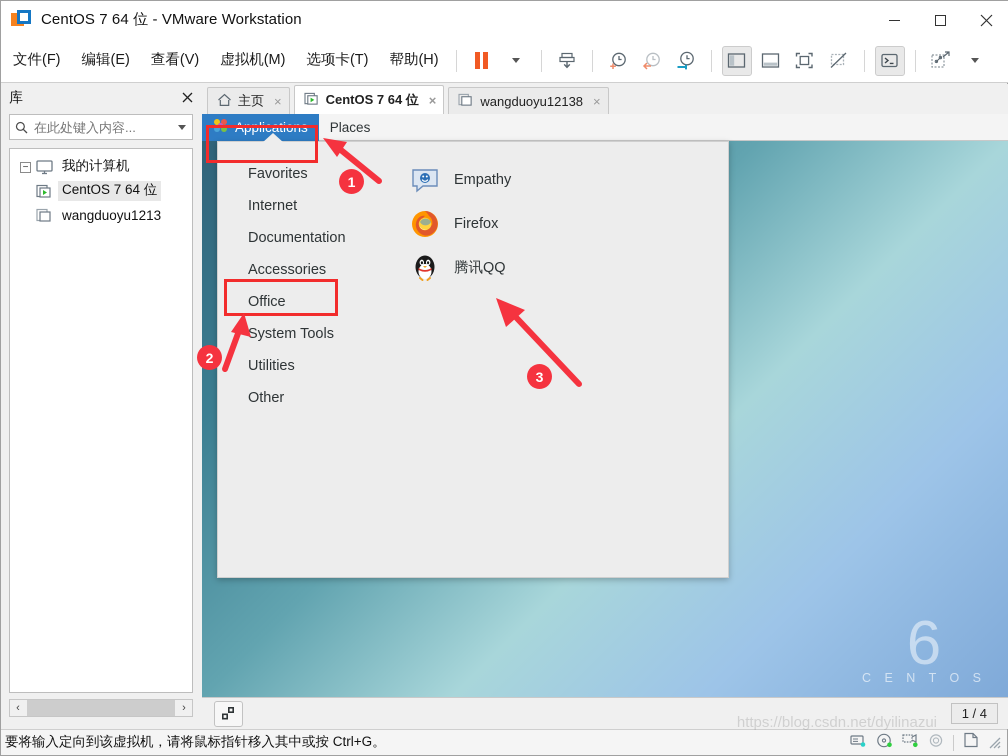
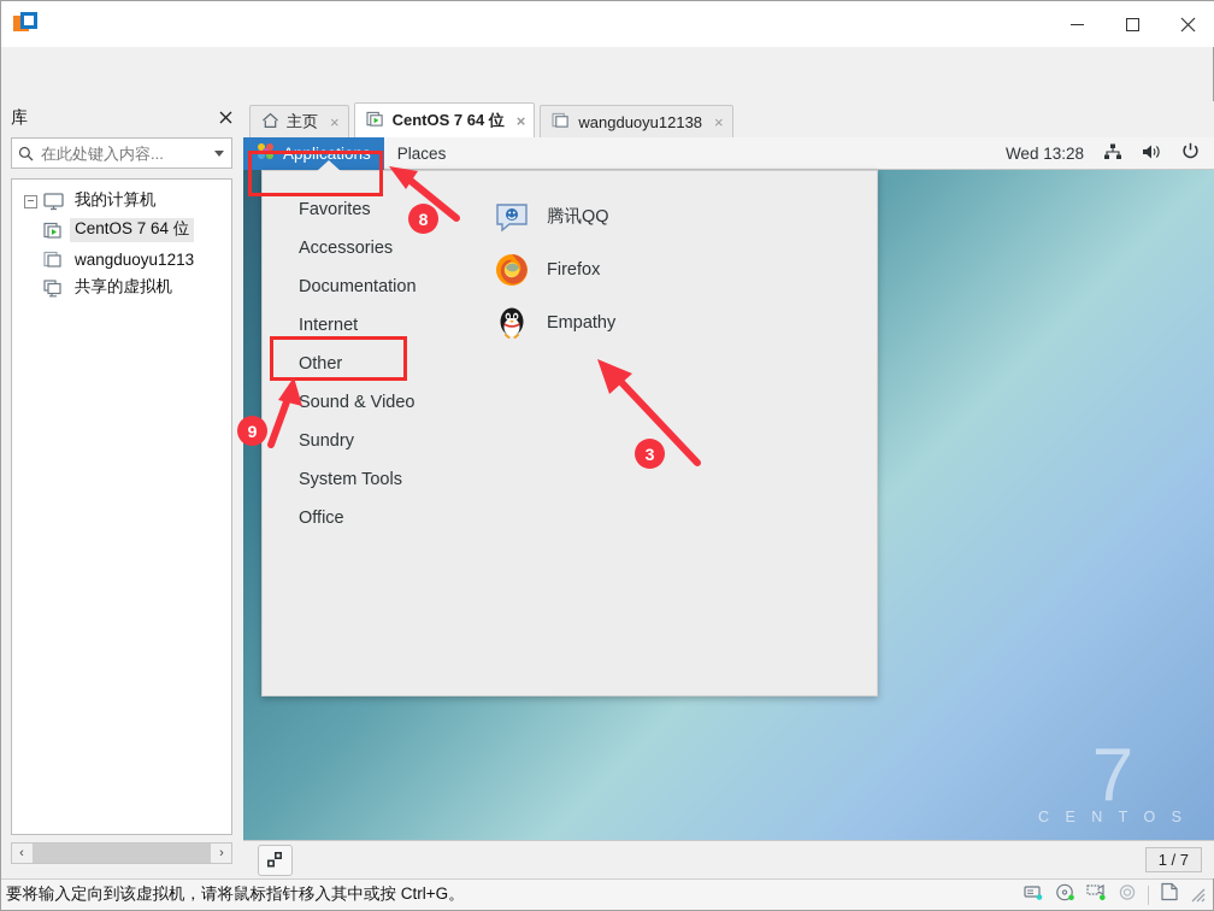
- CentOS 7 64 位 - VMware Workstation
- 文件(F)
- 编辑(E)
- 查看(V)
- 虚拟机(M)
- 选项卡(T)
- 帮助(H)
  库
  在此处键入内容...
  −
  我的计算机
  CentOS 7 64 位
  wangduoyu1213
+ 共享的虚拟机
  ‹
  ›
  主页
  ×
  CentOS 7 64 位
  ×
  wangduoyu12138
  ×
  Applications
  Places
+ Wed 13:28
- 6
+ 7
  C E N T O S
  Favorites
- Internet
+ Accessories
  Documentation
- Accessories
+ Internet
- Office
+ Other
+ Sound & Video
+ Sundry
  System Tools
- Utilities
- Other
+ Office
- Empathy
+ 腾讯QQ
  Firefox
- 腾讯QQ
+ Empathy
- 1 / 4
+ 1 / 7
  要将输入定向到该虚拟机，请将鼠标指针移入其中或按 Ctrl+G。
- https://blog.csdn.net/dyilinazui
- 1
+ 8
- 2
+ 9
  3
